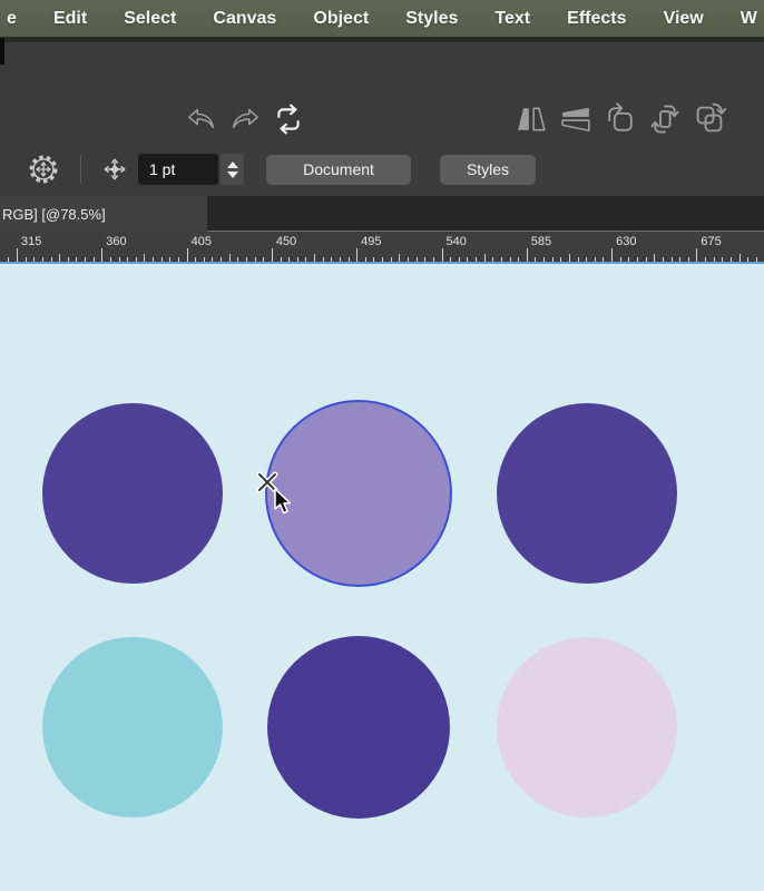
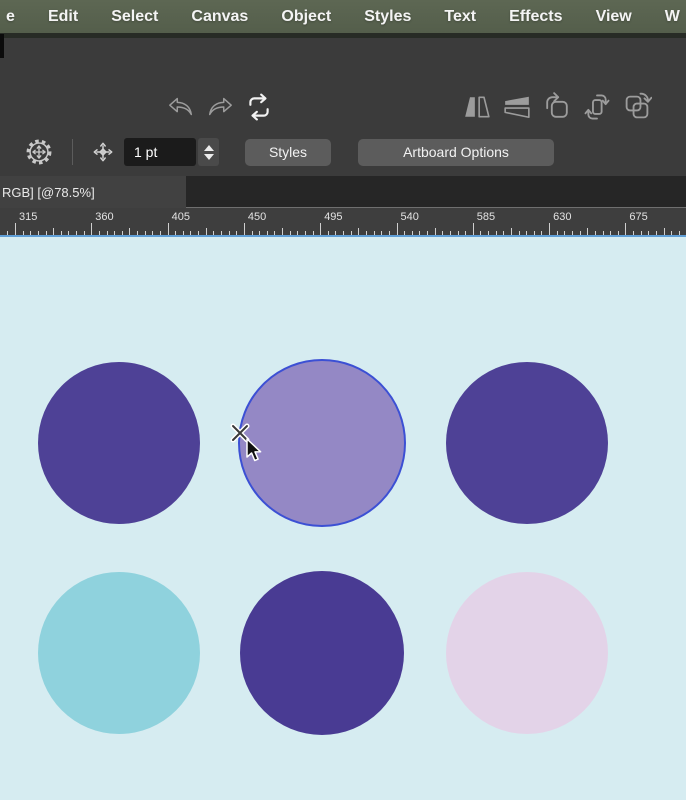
  e
  Edit
  Select
  Canvas
  Object
  Styles
  Text
  Effects
  View
  W
  1 pt
- Document
  Styles
+ Artboard Options
  RGB] [@78.5%]
  315
  360
  405
  450
  495
  540
  585
  630
  675
